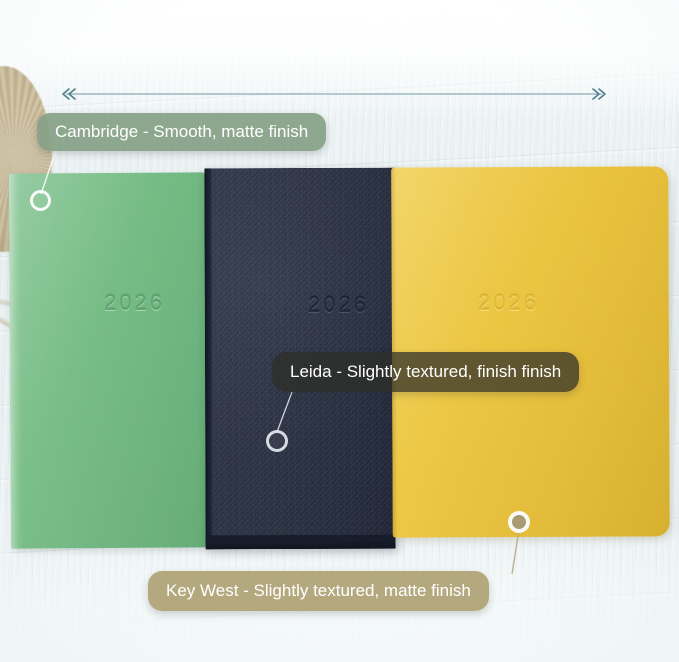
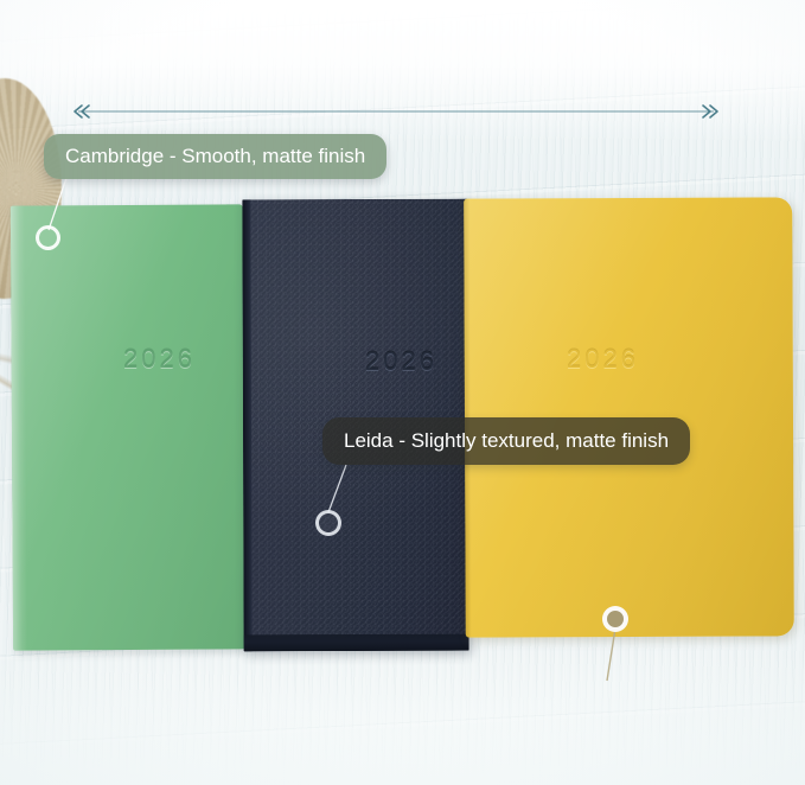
  2026
  2026
  2026
  Cambridge - Smooth, matte finish
- Leida - Slightly textured, finish finish
+ Leida - Slightly textured, matte finish
- Key West - Slightly textured, matte finish
